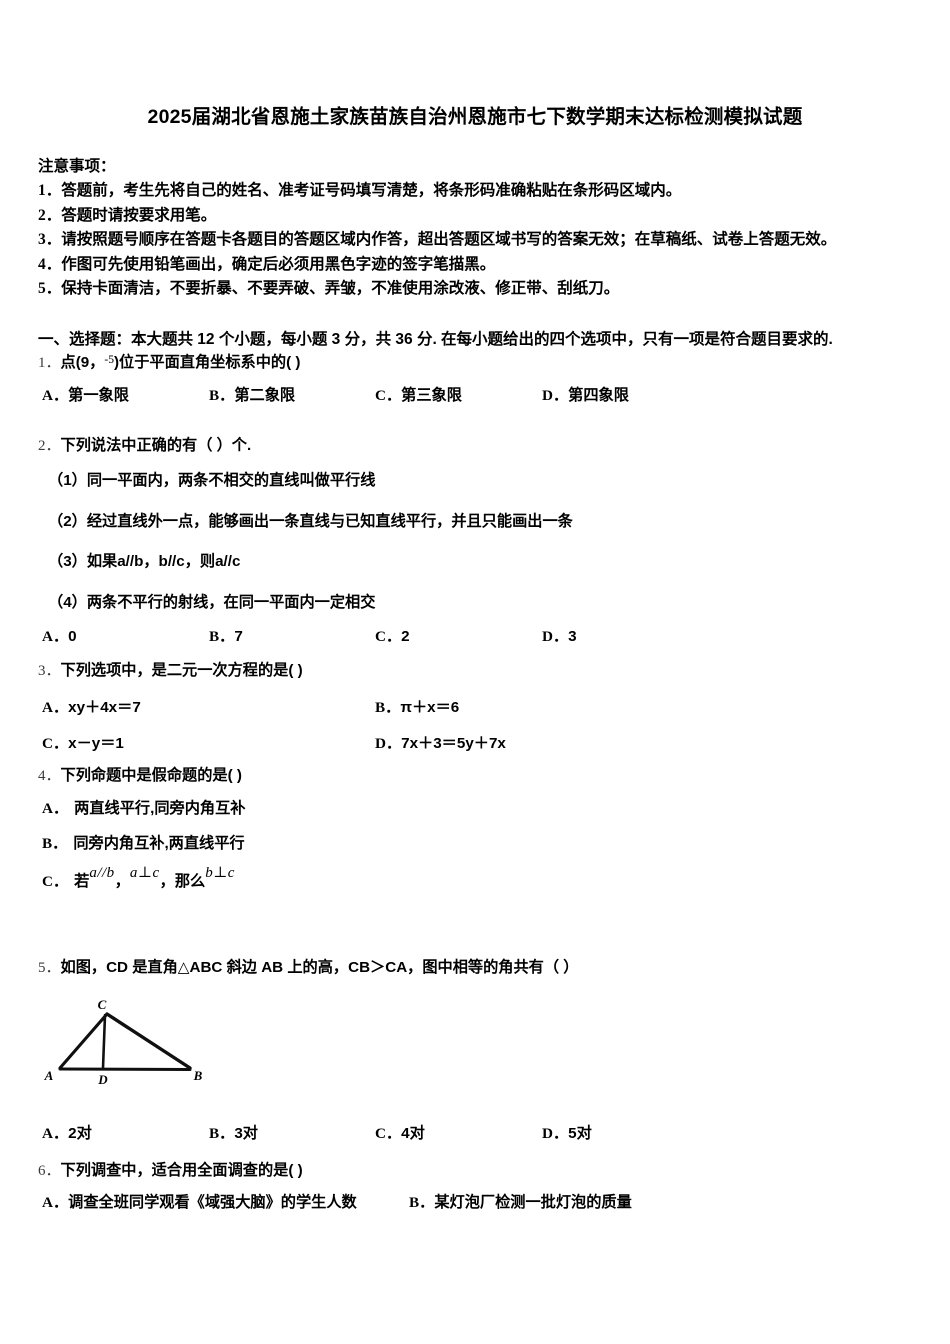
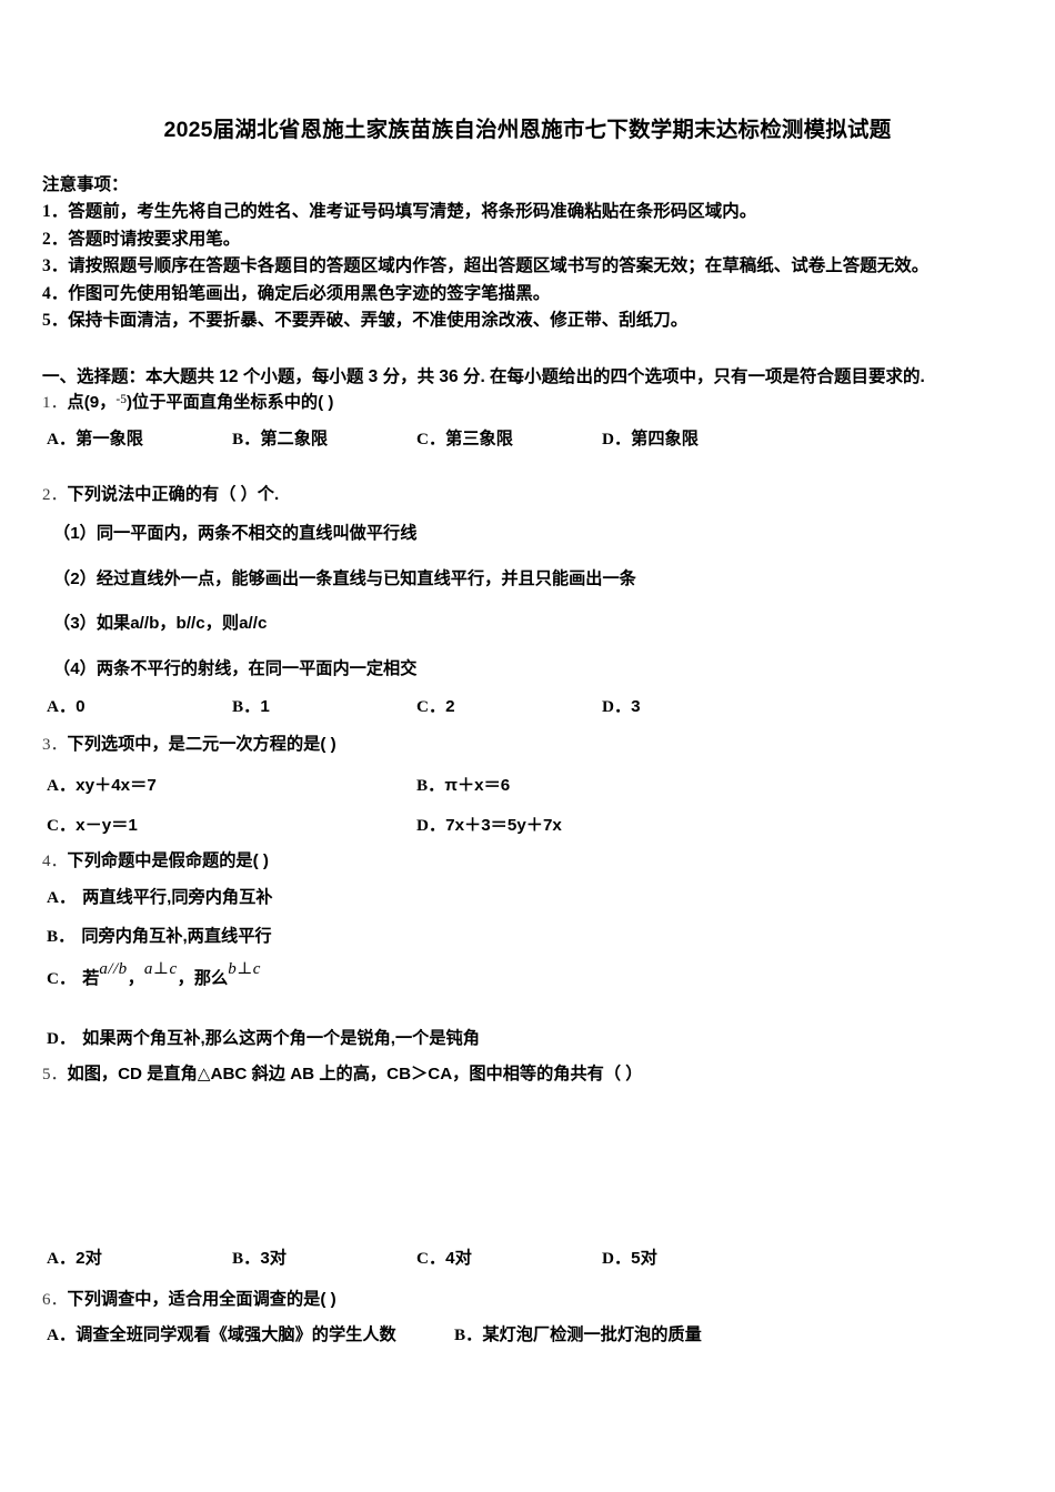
  2025届湖北省恩施土家族苗族自治州恩施市七下数学期末达标检测模拟试题
  注意事项：
  1．答题前，考生先将自己的姓名、准考证号码填写清楚，将条形码准确粘贴在条形码区域内。
  2．答题时请按要求用笔。
  3．请按照题号顺序在答题卡各题目的答题区域内作答，超出答题区域书写的答案无效；在草稿纸、试卷上答题无效。
  4．作图可先使用铅笔画出，确定后必须用黑色字迹的签字笔描黑。
  5．保持卡面清洁，不要折暴、不要弄破、弄皱，不准使用涂改液、修正带、刮纸刀。
  一、选择题：本大题共 12 个小题，每小题 3 分，共 36 分. 在每小题给出的四个选项中，只有一项是符合题目要求的.
  1．点(9，-5)位于平面直角坐标系中的( )
  A．第一象限
  B．第二象限
  C．第三象限
  D．第四象限
  2．下列说法中正确的有（ ）个.
  （1）同一平面内，两条不相交的直线叫做平行线
  （2）经过直线外一点，能够画出一条直线与已知直线平行，并且只能画出一条
  （3）如果a//b，b//c，则a//c
  （4）两条不平行的射线，在同一平面内一定相交
  A．0
- B．7
+ B．1
  C．2
  D．3
  3．下列选项中，是二元一次方程的是( )
  A．xy＋4x＝7
  B．π＋x＝6
  C．x－y＝1
  D．7x＋3＝5y＋7x
  4．下列命题中是假命题的是( )
  A． 两直线平行,同旁内角互补
  B． 同旁内角互补,两直线平行
  C． 若a//b，a⊥c，那么b⊥c
+ D． 如果两个角互补,那么这两个角一个是锐角,一个是钝角
  5．如图，CD 是直角△ABC 斜边 AB 上的高，CB＞CA，图中相等的角共有（ ）
- C
- A
- B
- D
  A．2对
  B．3对
  C．4对
  D．5对
  6．下列调查中，适合用全面调查的是( )
  A．调查全班同学观看《域强大脑》的学生人数
  B．某灯泡厂检测一批灯泡的质量
